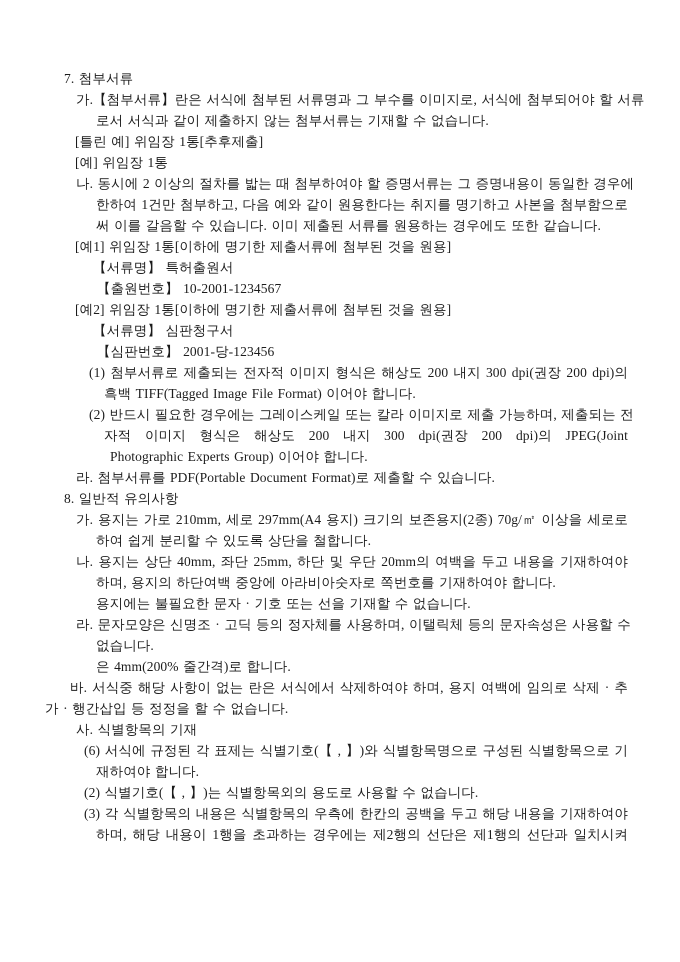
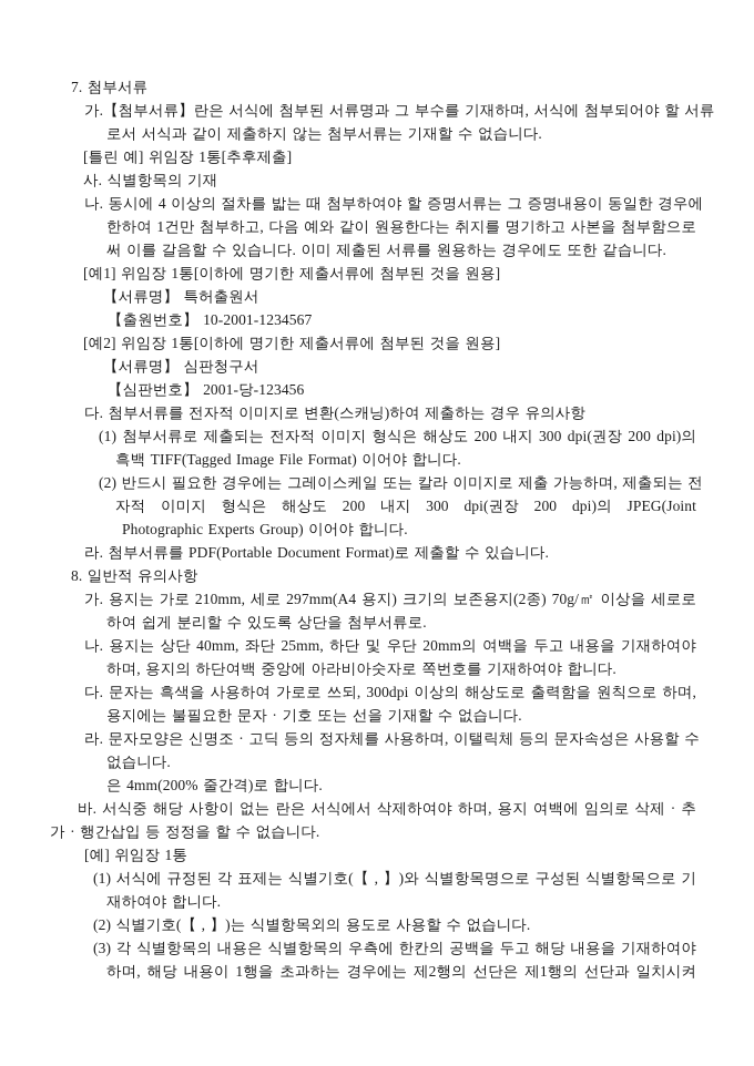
  7. 첨부서류
- 가.【첨부서류】란은 서식에 첨부된 서류명과 그 부수를 이미지로, 서식에 첨부되어야 할 서류
+ 가.【첨부서류】란은 서식에 첨부된 서류명과 그 부수를 기재하며, 서식에 첨부되어야 할 서류
  로서 서식과 같이 제출하지 않는 첨부서류는 기재할 수 없습니다.
  [틀린 예] 위임장 1통[추후제출]
- [예] 위임장 1통
+ 사. 식별항목의 기재
- 나. 동시에 2 이상의 절차를 밟는 때 첨부하여야 할 증명서류는 그 증명내용이 동일한 경우에
+ 나. 동시에 4 이상의 절차를 밟는 때 첨부하여야 할 증명서류는 그 증명내용이 동일한 경우에
  한하여 1건만 첨부하고, 다음 예와 같이 원용한다는 취지를 명기하고 사본을 첨부함으로
  써 이를 갈음할 수 있습니다. 이미 제출된 서류를 원용하는 경우에도 또한 같습니다.
  [예1] 위임장 1통[이하에 명기한 제출서류에 첨부된 것을 원용]
  【서류명】 특허출원서
  【출원번호】 10-2001-1234567
  [예2] 위임장 1통[이하에 명기한 제출서류에 첨부된 것을 원용]
  【서류명】 심판청구서
  【심판번호】 2001-당-123456
+ 다. 첨부서류를 전자적 이미지로 변환(스캐닝)하여 제출하는 경우 유의사항
  (1) 첨부서류로 제출되는 전자적 이미지 형식은 해상도 200 내지 300 dpi(권장 200 dpi)의
  흑백 TIFF(Tagged Image File Format) 이어야 합니다.
  (2) 반드시 필요한 경우에는 그레이스케일 또는 칼라 이미지로 제출 가능하며, 제출되는 전
  자적 이미지 형식은 해상도 200 내지 300 dpi(권장 200 dpi)의 JPEG(Joint
  Photographic Experts Group) 이어야 합니다.
  라. 첨부서류를 PDF(Portable Document Format)로 제출할 수 있습니다.
  8. 일반적 유의사항
  가. 용지는 가로 210mm, 세로 297mm(A4 용지) 크기의 보존용지(2종) 70g/㎡ 이상을 세로로
- 하여 쉽게 분리할 수 있도록 상단을 철합니다.
+ 하여 쉽게 분리할 수 있도록 상단을 첨부서류로.
  나. 용지는 상단 40mm, 좌단 25mm, 하단 및 우단 20mm의 여백을 두고 내용을 기재하여야
  하며, 용지의 하단여백 중앙에 아라비아숫자로 쪽번호를 기재하여야 합니다.
+ 다. 문자는 흑색을 사용하여 가로로 쓰되, 300dpi 이상의 해상도로 출력함을 원칙으로 하며,
  용지에는 불필요한 문자 · 기호 또는 선을 기재할 수 없습니다.
  라. 문자모양은 신명조 · 고딕 등의 정자체를 사용하며, 이탤릭체 등의 문자속성은 사용할 수
  없습니다.
  은 4mm(200% 줄간격)로 합니다.
  바. 서식중 해당 사항이 없는 란은 서식에서 삭제하여야 하며, 용지 여백에 임의로 삭제 · 추
  가 · 행간삽입 등 정정을 할 수 없습니다.
- 사. 식별항목의 기재
+ [예] 위임장 1통
- (6) 서식에 규정된 각 표제는 식별기호(【 , 】)와 식별항목명으로 구성된 식별항목으로 기
+ (1) 서식에 규정된 각 표제는 식별기호(【 , 】)와 식별항목명으로 구성된 식별항목으로 기
  재하여야 합니다.
  (2) 식별기호(【 , 】)는 식별항목외의 용도로 사용할 수 없습니다.
  (3) 각 식별항목의 내용은 식별항목의 우측에 한칸의 공백을 두고 해당 내용을 기재하여야
  하며, 해당 내용이 1행을 초과하는 경우에는 제2행의 선단은 제1행의 선단과 일치시켜
